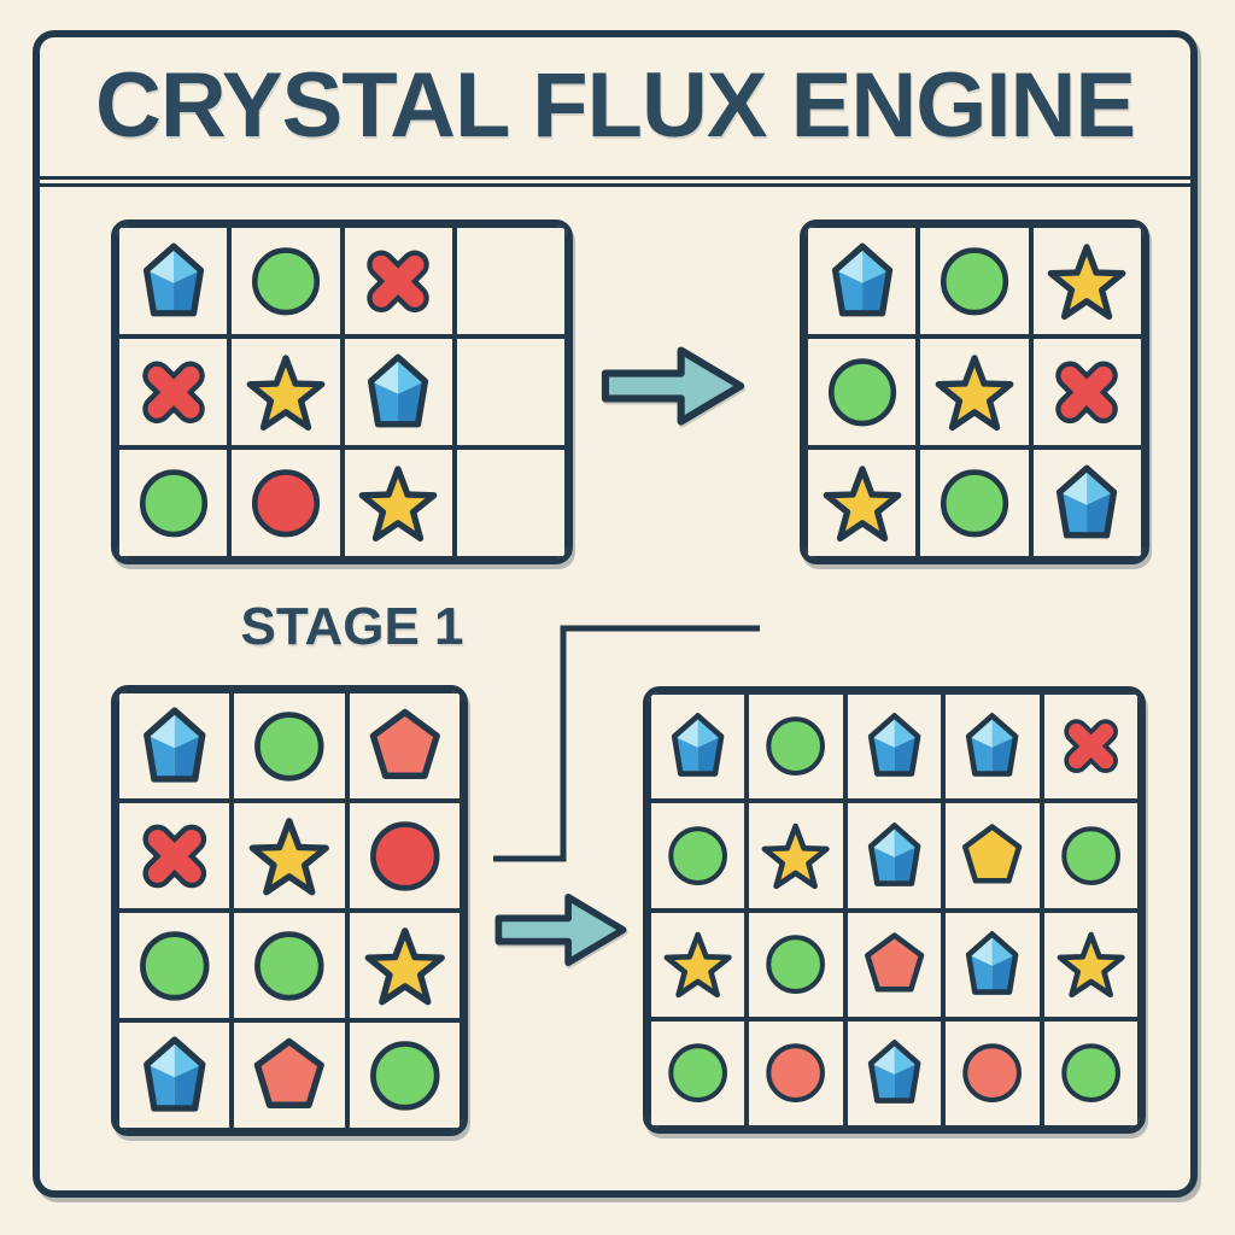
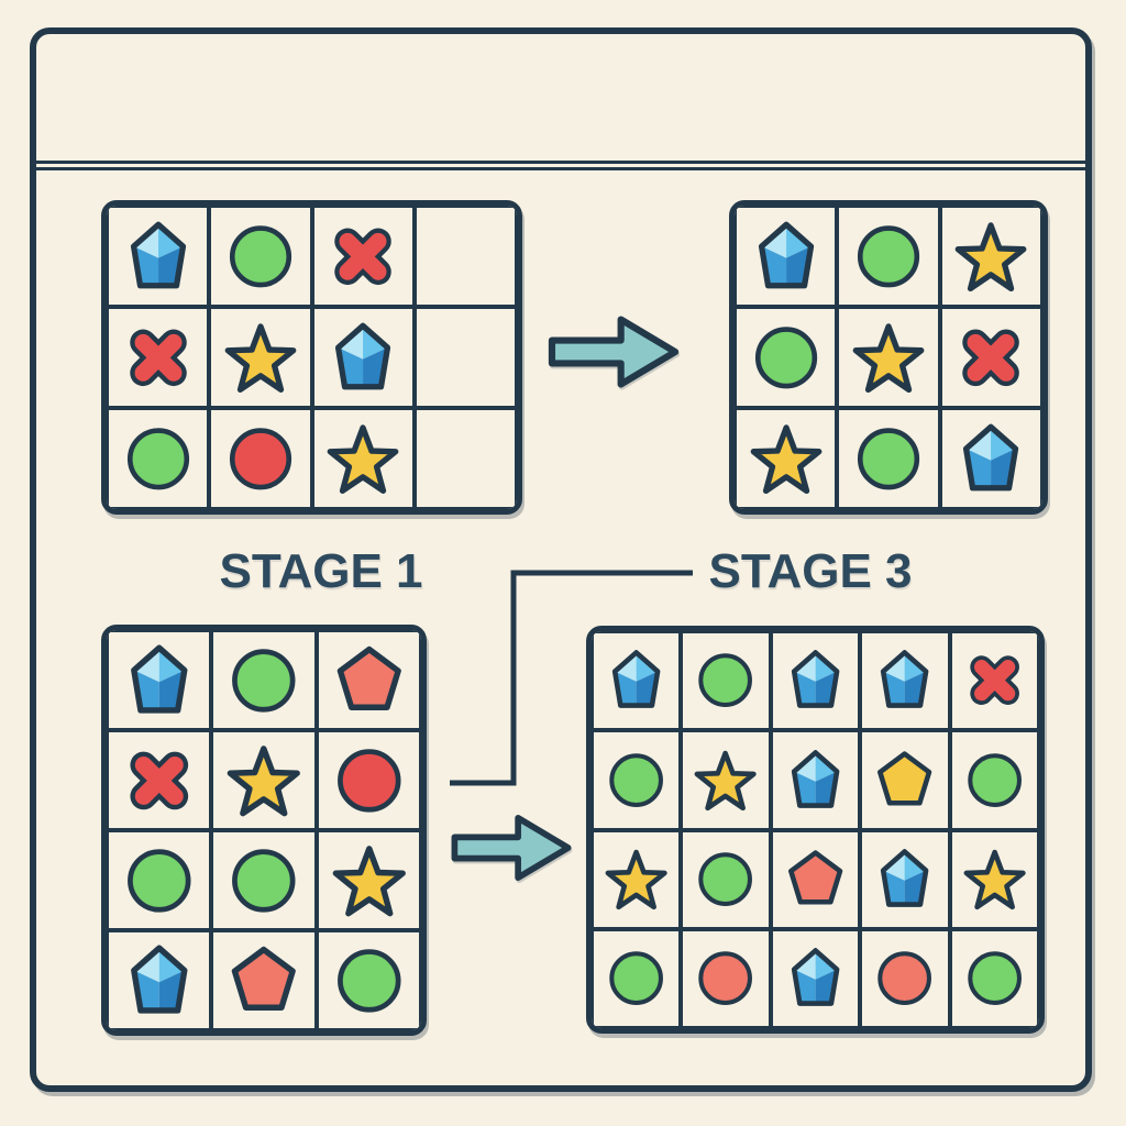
- CRYSTAL FLUX ENGINE
  STAGE 1
+ STAGE 3
